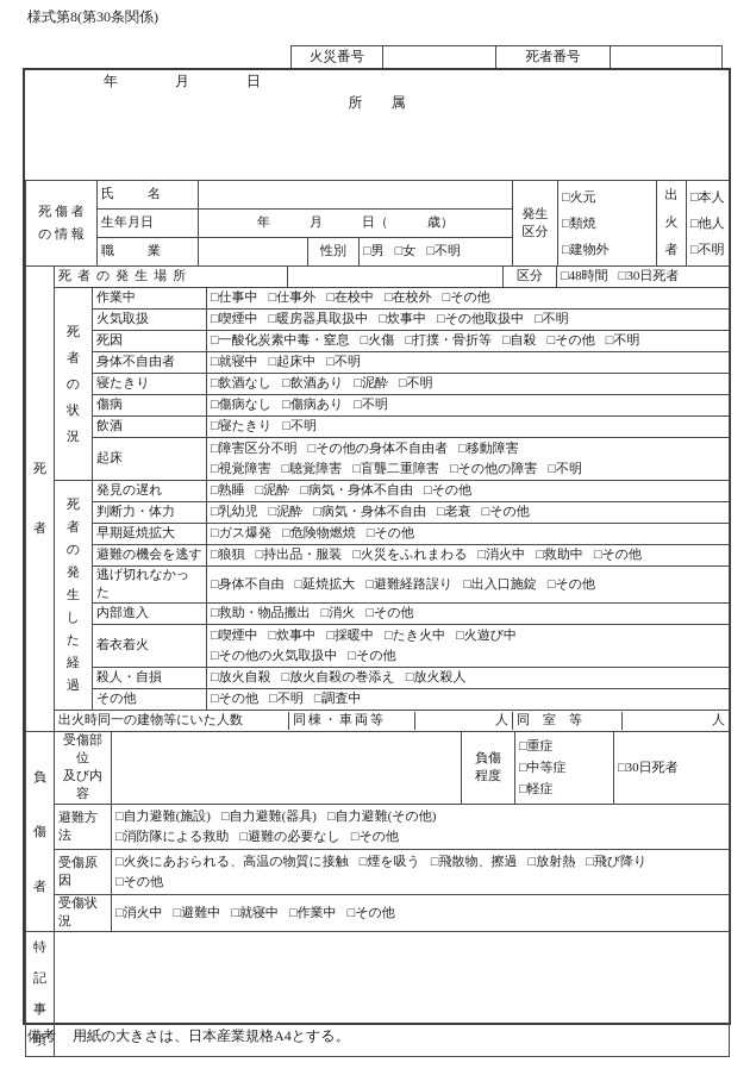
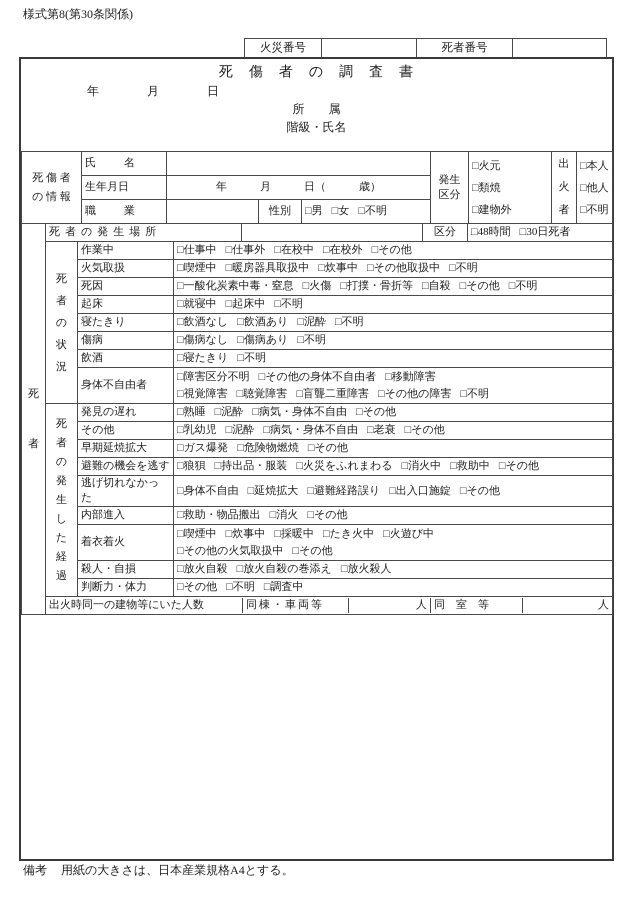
  様式第8(第30条関係)
  火災番号		死者番号
+ 死 傷 者 の 調 査 書
  年 月 日
  所 属
+ 階級・氏名
  死 傷 者 の 情 報	氏 名		発生 区分	□火元□類焼□建物外	出 火 者	□本人□他人□不明
  生年月日	年 月 日（ 歳）
  職 業		性別	□男 □女 □不明
  死 者	死者の発生場所		区分	□48時間 □30日死者
  死 者 の 状 況	作業中	□仕事中 □仕事外 □在校中 □在校外 □その他
  火気取扱	□喫煙中 □暖房器具取扱中 □炊事中 □その他取扱中 □不明
  死因	□一酸化炭素中毒・窒息 □火傷 □打撲・骨折等 □自殺 □その他 □不明
- 身体不自由者	□就寝中 □起床中 □不明
+ 起床	□就寝中 □起床中 □不明
  寝たきり	□飲酒なし □飲酒あり □泥酔 □不明
  傷病	□傷病なし □傷病あり □不明
  飲酒	□寝たきり □不明
- 起床	□障害区分不明 □その他の身体不自由者 □移動障害 □視覚障害 □聴覚障害 □盲聾二重障害 □その他の障害 □不明
+ 身体不自由者	□障害区分不明 □その他の身体不自由者 □移動障害 □視覚障害 □聴覚障害 □盲聾二重障害 □その他の障害 □不明
  死 者 の 発 生 し た 経 過	発見の遅れ	□熟睡 □泥酔 □病気・身体不自由 □その他
- 判断力・体力	□乳幼児 □泥酔 □病気・身体不自由 □老衰 □その他
+ その他	□乳幼児 □泥酔 □病気・身体不自由 □老衰 □その他
  早期延焼拡大	□ガス爆発 □危険物燃焼 □その他
  避難の機会を逃す	□狼狽 □持出品・服装 □火災をふれまわる □消火中 □救助中 □その他
  逃げ切れなかった	□身体不自由 □延焼拡大 □避難経路誤り □出入口施錠 □その他
  内部進入	□救助・物品搬出 □消火 □その他
  着衣着火	□喫煙中 □炊事中 □採暖中 □たき火中 □火遊び中 □その他の火気取扱中 □その他
  殺人・自損	□放火自殺 □放火自殺の巻添え □放火殺人
- その他	□その他 □不明 □調査中
+ 判断力・体力	□その他 □不明 □調査中
  出火時同一の建物等にいた人数 同棟・車両等 人 同 室 等 人
- 負 傷 者	受傷部位 及び内容		負傷 程度	□重症□中等症□軽症	□30日死者
- 避難方法	□自力避難(施設) □自力避難(器具) □自力避難(その他) □消防隊による救助 □避難の必要なし □その他
- 受傷原因	□火炎にあおられる、高温の物質に接触 □煙を吸う □飛散物、擦過 □放射熱 □飛び降り □その他
- 受傷状況	□消火中 □避難中 □就寝中 □作業中 □その他
- 特 記 事 項
  備考 用紙の大きさは、日本産業規格A4とする。
